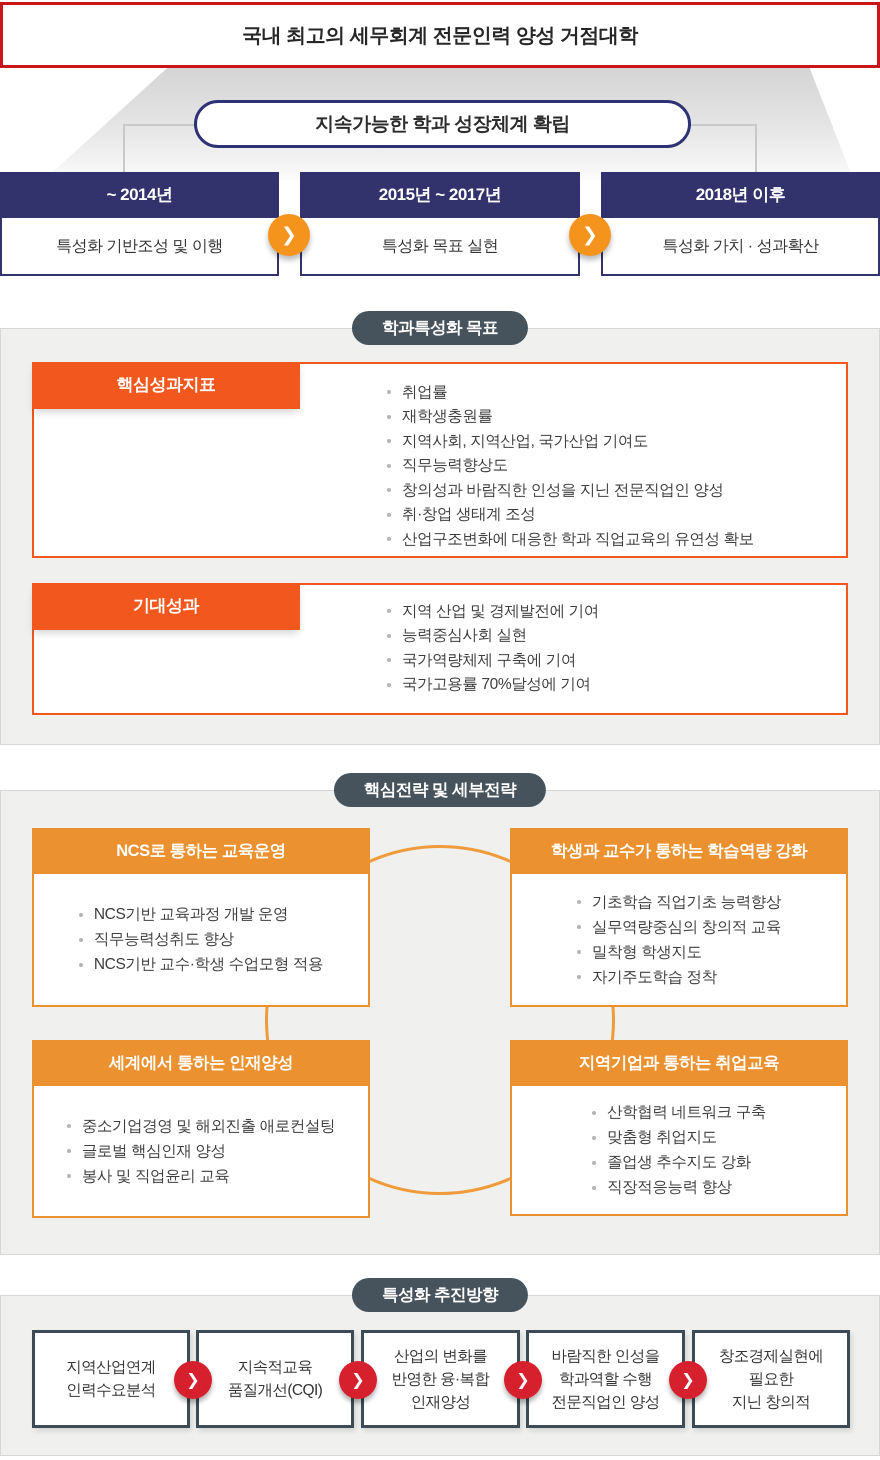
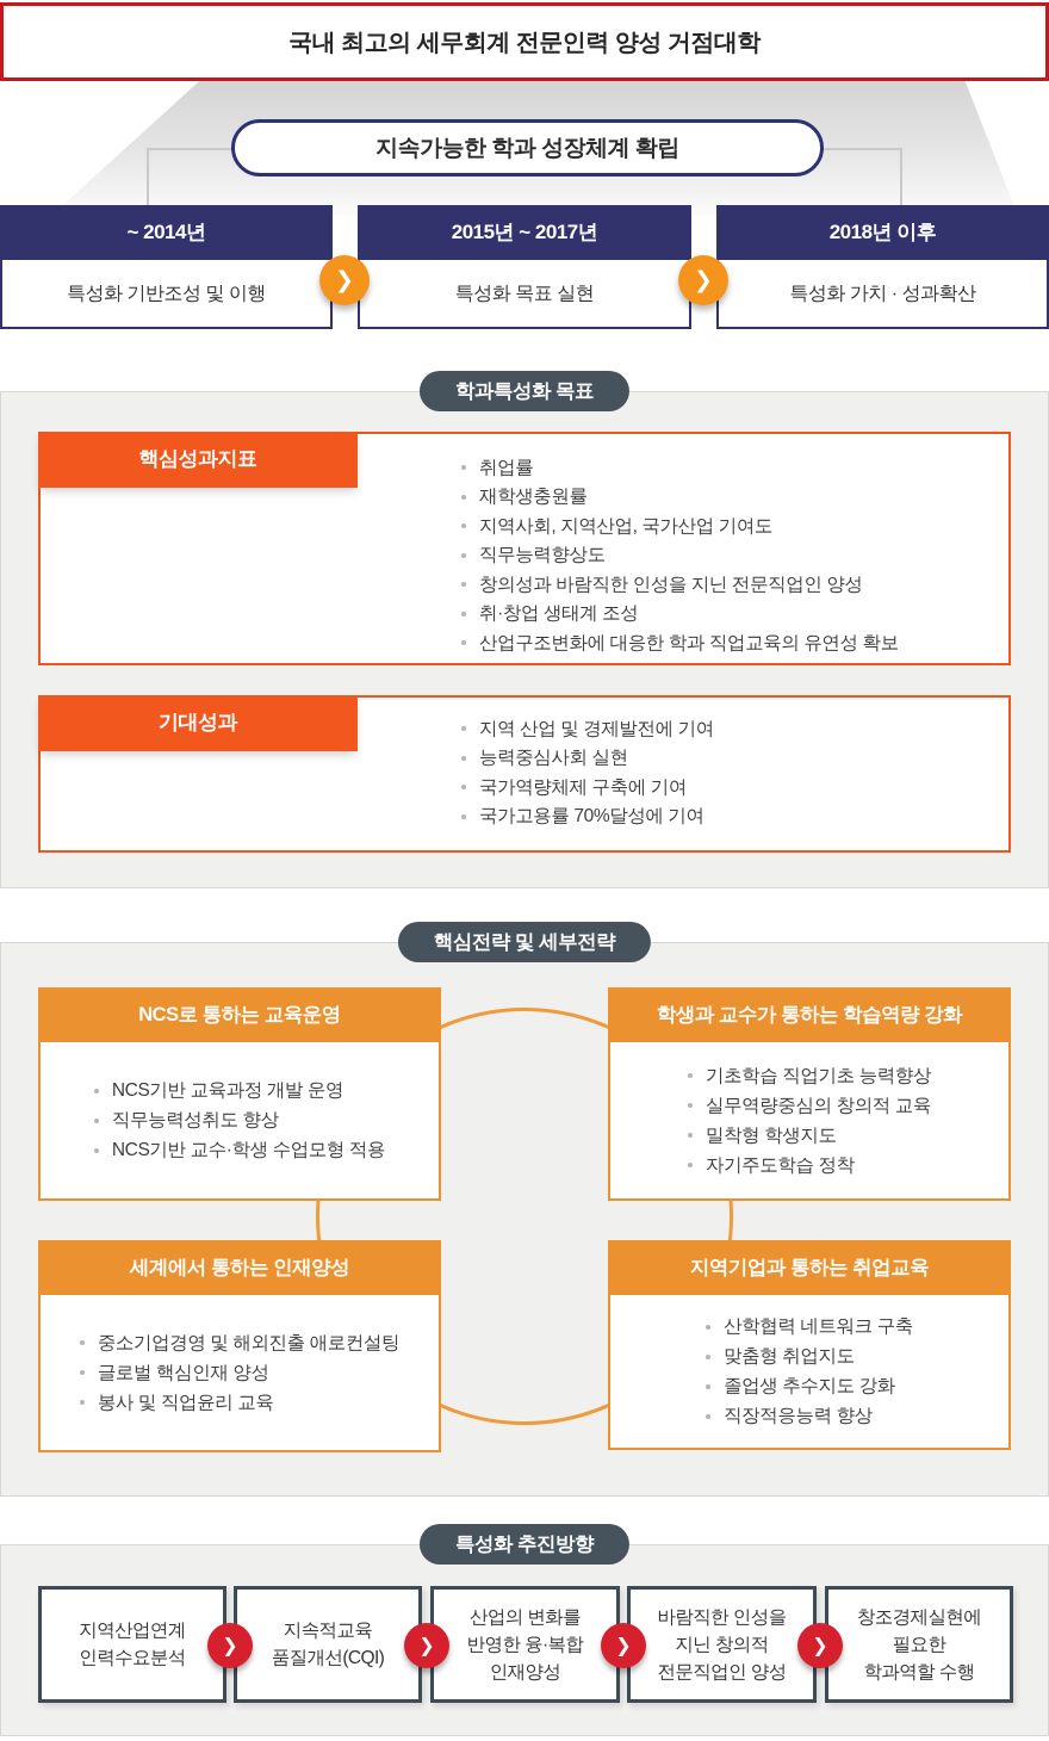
  국내 최고의 세무회계 전문인력 양성 거점대학
  지속가능한 학과 성장체계 확립
  ~ 2014년
  특성화 기반조성 및 이행
  2015년 ~ 2017년
  특성화 목표 실현
  2018년 이후
  특성화 가치 · 성과확산
  ❯
  ❯
  학과특성화 목표
  핵심성과지표
  취업률
  재학생충원률
  지역사회, 지역산업, 국가산업 기여도
  직무능력향상도
  창의성과 바람직한 인성을 지닌 전문직업인 양성
  취·창업 생태계 조성
  산업구조변화에 대응한 학과 직업교육의 유연성 확보
  기대성과
  지역 산업 및 경제발전에 기여
  능력중심사회 실현
  국가역량체제 구축에 기여
  국가고용률 70%달성에 기여
  핵심전략 및 세부전략
  NCS로 통하는 교육운영
  NCS기반 교육과정 개발 운영
  직무능력성취도 향상
  NCS기반 교수·학생 수업모형 적용
  학생과 교수가 통하는 학습역량 강화
  기초학습 직업기초 능력향상
  실무역량중심의 창의적 교육
  밀착형 학생지도
  자기주도학습 정착
  세계에서 통하는 인재양성
  중소기업경영 및 해외진출 애로컨설팅
  글로벌 핵심인재 양성
  봉사 및 직업윤리 교육
  지역기업과 통하는 취업교육
  산학협력 네트워크 구축
  맞춤형 취업지도
  졸업생 추수지도 강화
  직장적응능력 향상
  특성화 추진방향
  지역산업연계
  인력수요분석
  지속적교육
  품질개선(CQI)
  산업의 변화를
  반영한 융·복합
  인재양성
  바람직한 인성을
- 학과역할 수행
+ 지닌 창의적
  전문직업인 양성
  창조경제실현에
  필요한
- 지닌 창의적
+ 학과역할 수행
  ❯
  ❯
  ❯
  ❯
